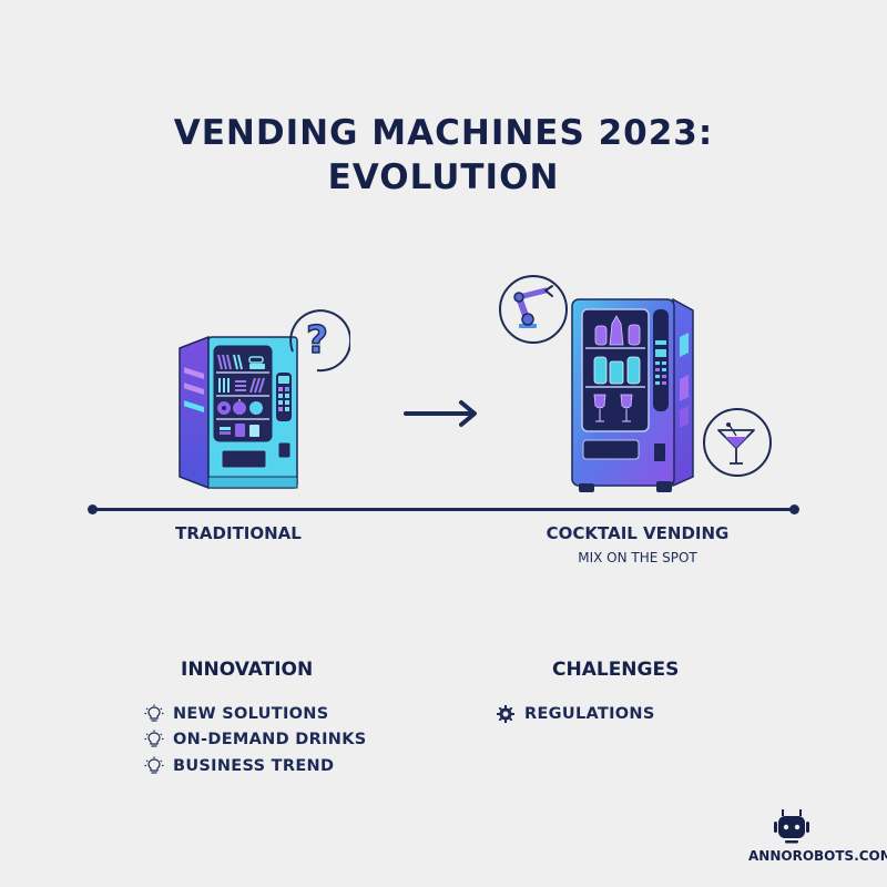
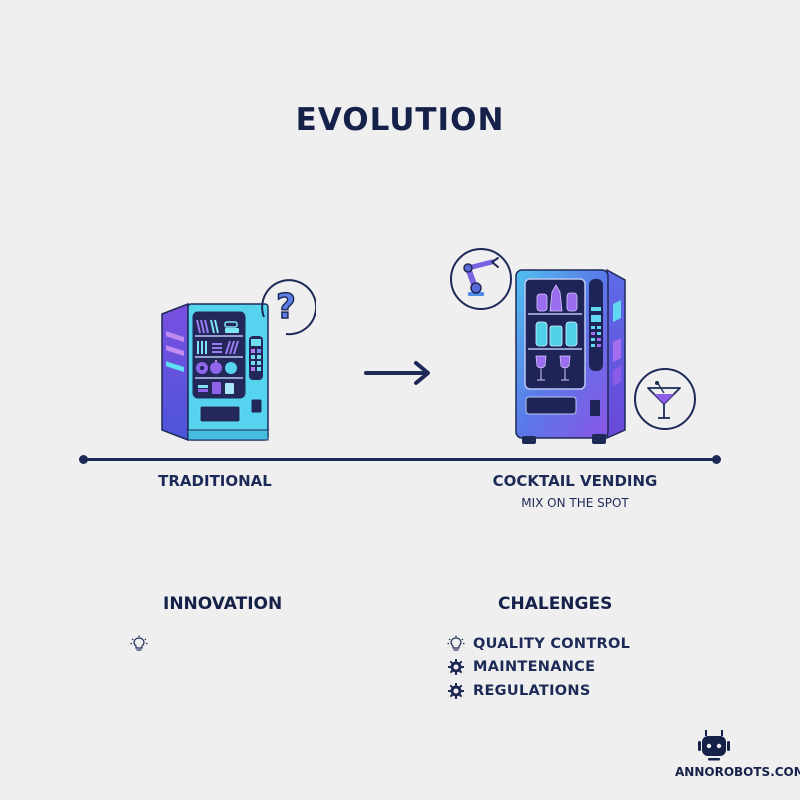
- VENDING MACHINES 2023:
  EVOLUTION
  ?
  TRADITIONAL
  COCKTAIL VENDING
  MIX ON THE SPOT
  INNOVATION
- NEW SOLUTIONS
- ON-DEMAND DRINKS
- BUSINESS TREND
  CHALENGES
+ QUALITY CONTROL
+ MAINTENANCE
  REGULATIONS
  ANNOROBOTS.CO
